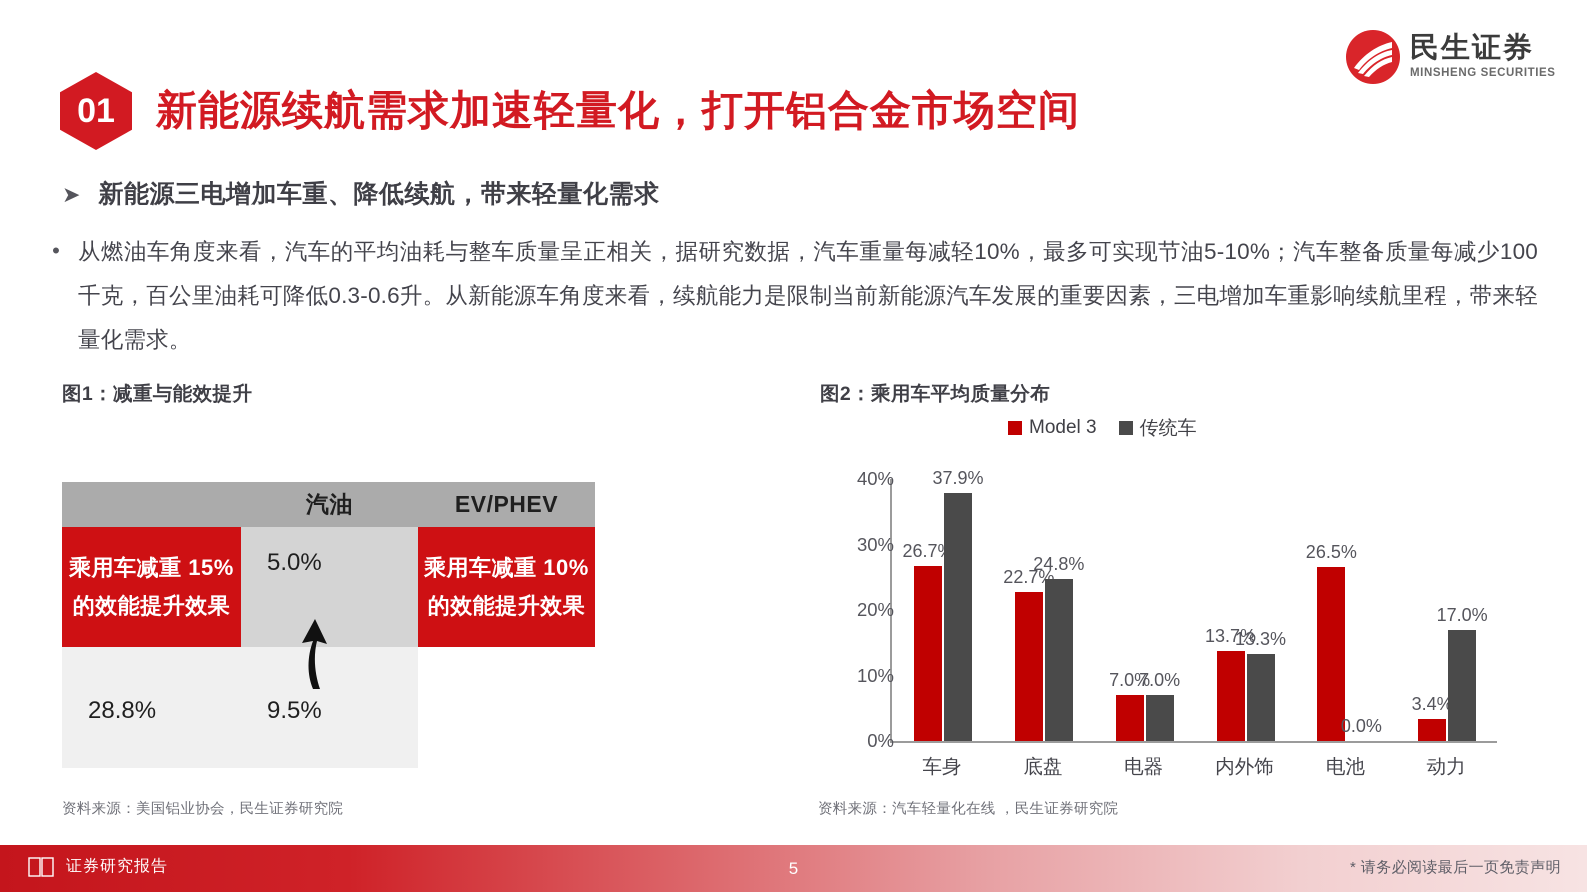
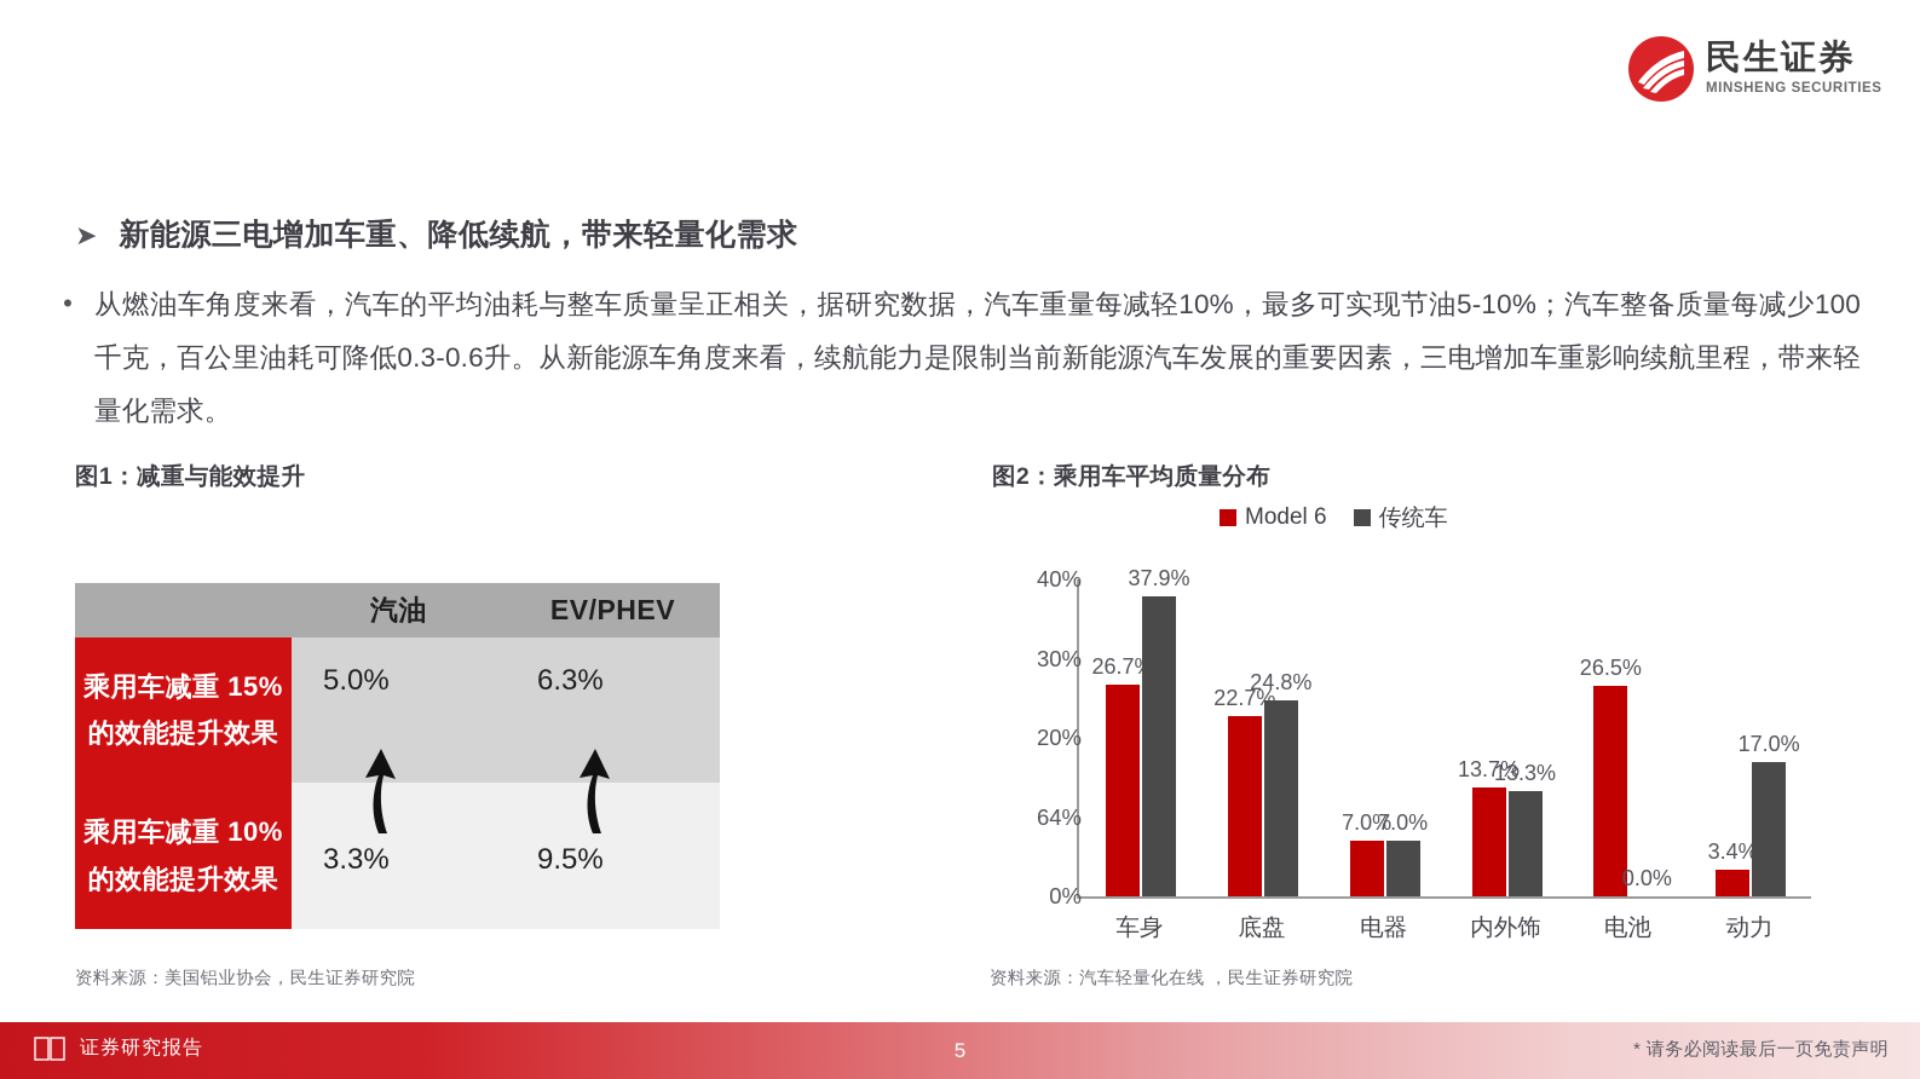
  民生证券
  MINSHENG SECURITIES
- 01
- 新能源续航需求加速轻量化，打开铝合金市场空间
  ➤
  新能源三电增加车重、降低续航，带来轻量化需求
  •
  从燃油车角度来看，汽车的平均油耗与整车质量呈正相关，据研究数据，汽车重量每减轻10%，最多可实现节油5-10%；汽车整备质量每减少100千克，百公里油耗可降低0.3-0.6升。从新能源车角度来看，续航能力是限制当前新能源汽车发展的重要因素，三电增加车重影响续航里程，带来轻量化需求。
  图1：减重与能效提升
  汽油
  EV/PHEV
  乘用车减重 15%
  的效能提升效果
  5.0%
+ 6.3%
  乘用车减重 10%
  的效能提升效果
- 28.8%
+ 3.3%
  9.5%
  资料来源：美国铝业协会，民生证券研究院
  图2：乘用车平均质量分布
- Model 3
+ Model 6
  传统车
  26.7
  37.9%
  22.7%
  24.8%
  7.0%
  7.0%
  13.7%
  13.3%
  26.5%
  0.0%
  3.4%
  17.0%
  0%
- 10%
+ 64%
  20%
  30%
  40%
  车身
  底盘
  电器
  内外饰
  电池
  动力
  资料来源：汽车轻量化在线 ，民生证券研究院
  证券研究报告
  5
  * 请务必阅读最后一页免责声明
